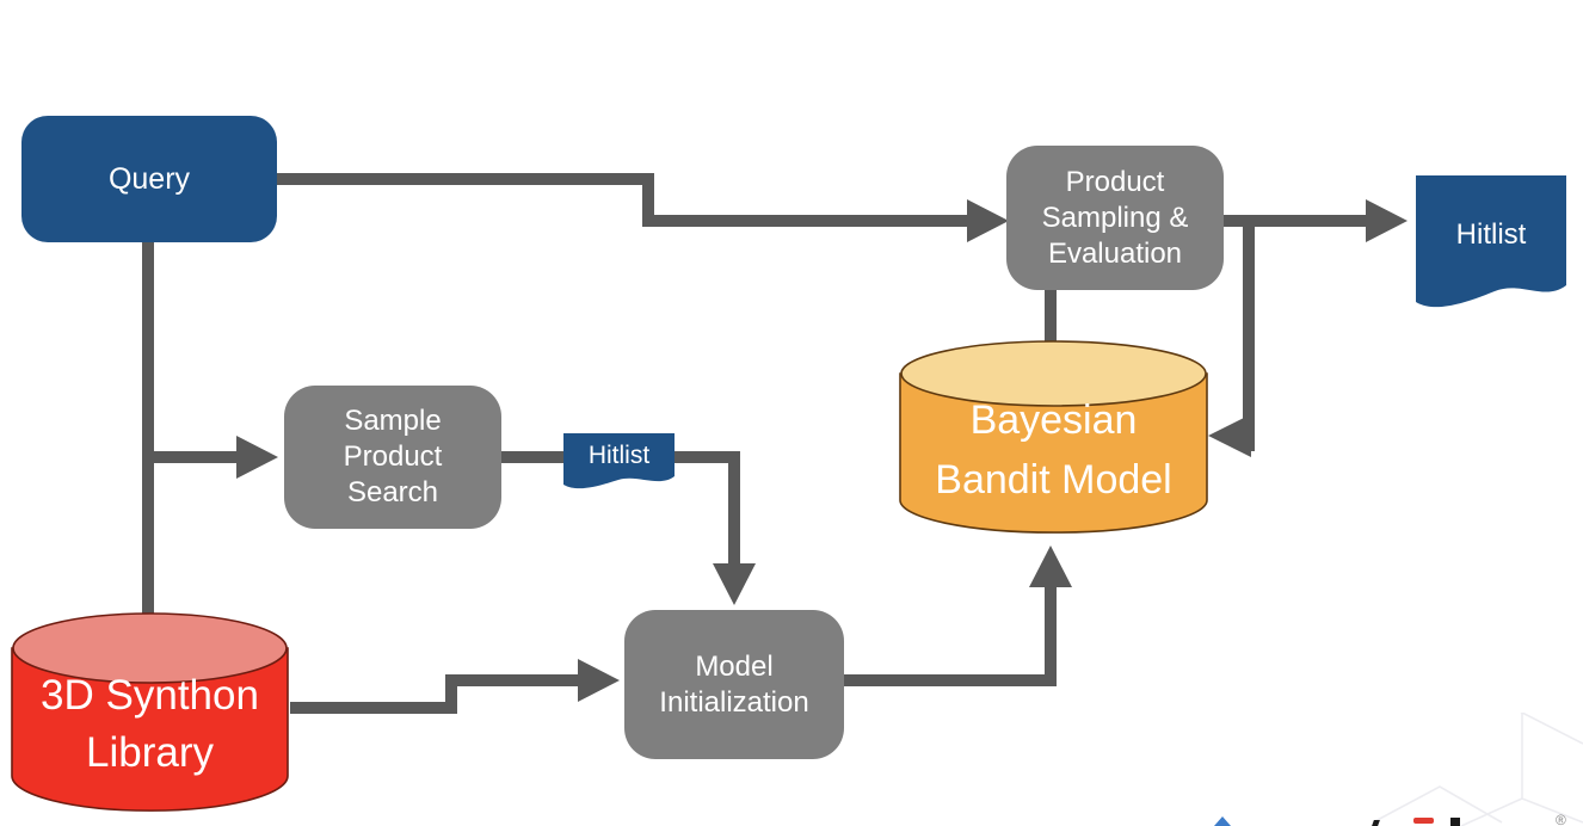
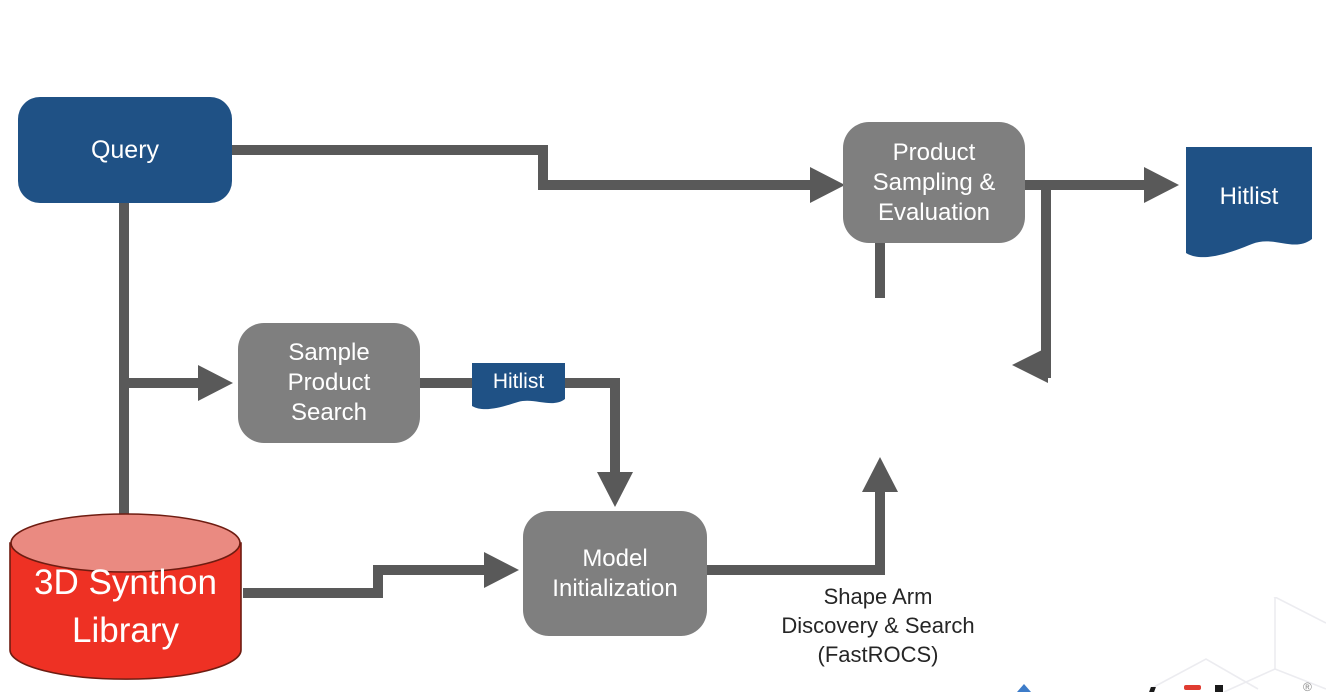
  ®
  Query
  Product
  Sampling &
  Evaluation
  Hitlist
  Sample
  Product
  Search
  Hitlist
  Model
  Initialization
- Bayesian
- Bandit Model
  3D Synthon
  Library
+ Shape Arm
+ Discovery & Search
+ (FastROCS)
